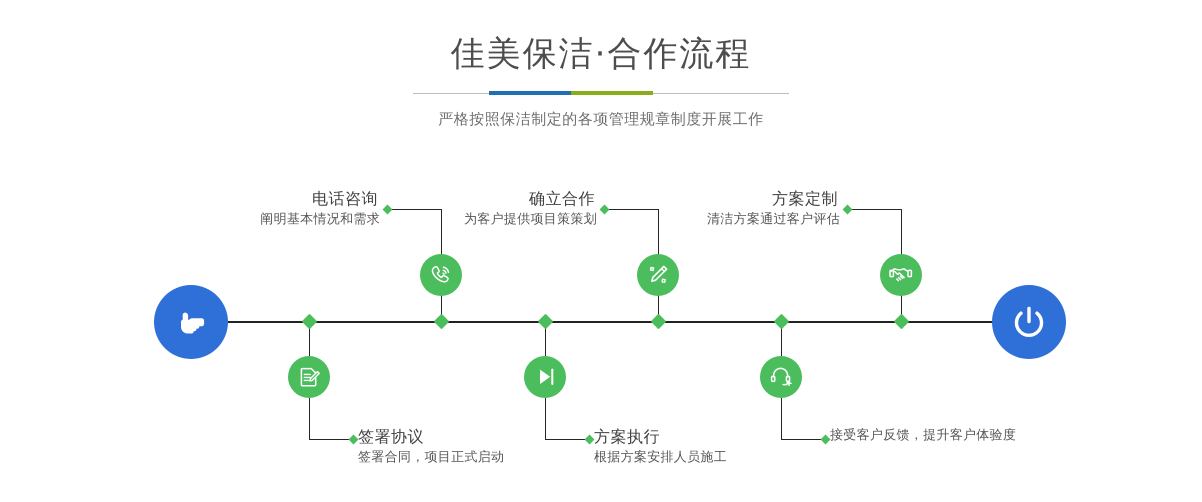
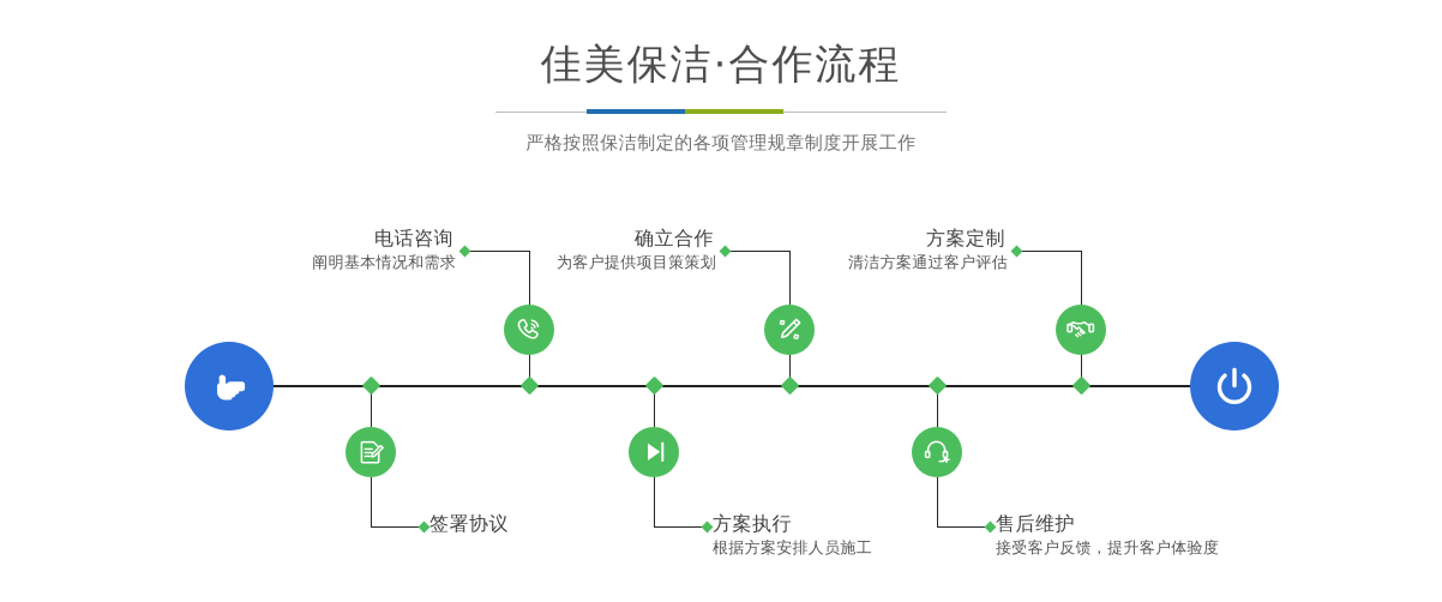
  佳美保洁·合作流程
  严格按照保洁制定的各项管理规章制度开展工作
  电话咨询
  阐明基本情况和需求
  签署协议
- 签署合同，项目正式启动
  确立合作
  为客户提供项目策策划
  方案执行
  根据方案安排人员施工
  方案定制
  清洁方案通过客户评估
+ 售后维护
  接受客户反馈，提升客户体验度
